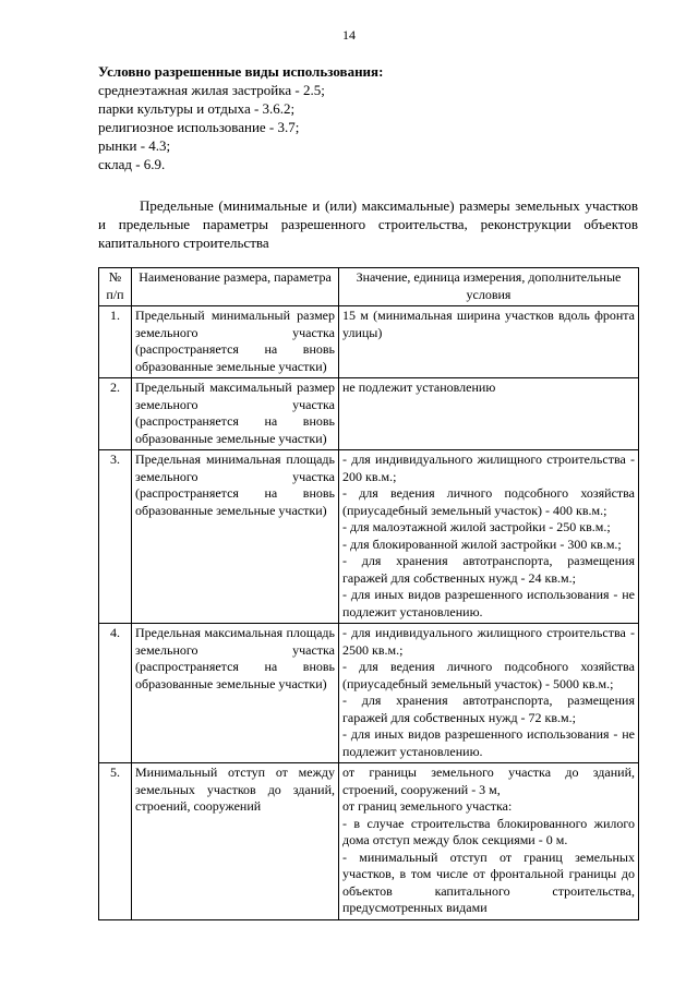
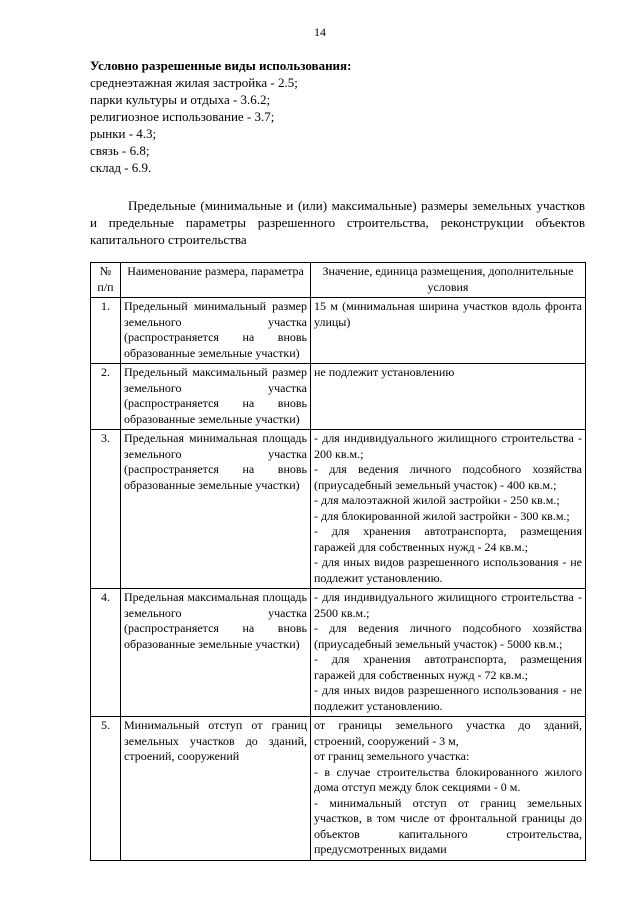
  14
  Условно разрешенные виды использования:
  среднеэтажная жилая застройка - 2.5;
  парки культуры и отдыха - 3.6.2;
  религиозное использование - 3.7;
  рынки - 4.3;
+ связь - 6.8;
  склад - 6.9.
  Предельные (минимальные и (или) максимальные) размеры земельных участков и предельные параметры разрешенного строительства, реконструкции объектов капитального строительства
- № п/п	Наименование размера, параметра	Значение, единица измерения, дополнительные условия
+ № п/п	Наименование размера, параметра	Значение, единица размещения, дополнительные условия
  1.	Предельный минимальный размер земельного участка (распространяется на вновь образованные земельные участки)	15 м (минимальная ширина участков вдоль фронта улицы)
  2.	Предельный максимальный размер земельного участка (распространяется на вновь образованные земельные участки)	не подлежит установлению
  3.	Предельная минимальная площадь земельного участка (распространяется на вновь образованные земельные участки)	- для индивидуального жилищного строительства - 200 кв.м.;- для ведения личного подсобного хозяйства (приусадебный земельный участок) - 400 кв.м.;- для малоэтажной жилой застройки - 250 кв.м.;- для блокированной жилой застройки - 300 кв.м.;- для хранения автотранспорта, размещения гаражей для собственных нужд - 24 кв.м.;- для иных видов разрешенного использования - не подлежит установлению.
  4.	Предельная максимальная площадь земельного участка (распространяется на вновь образованные земельные участки)	- для индивидуального жилищного строительства - 2500 кв.м.;- для ведения личного подсобного хозяйства (приусадебный земельный участок) - 5000 кв.м.;- для хранения автотранспорта, размещения гаражей для собственных нужд - 72 кв.м.;- для иных видов разрешенного использования - не подлежит установлению.
- 5.	Минимальный отступ от между земельных участков до зданий, строений, сооружений	от границы земельного участка до зданий, строений, сооружений - 3 м,от границ земельного участка:- в случае строительства блокированного жилого дома отступ между блок секциями - 0 м.- минимальный отступ от границ земельных участков, в том числе от фронтальной границы до объектов капитального строительства, предусмотренных видами
+ 5.	Минимальный отступ от границ земельных участков до зданий, строений, сооружений	от границы земельного участка до зданий, строений, сооружений - 3 м,от границ земельного участка:- в случае строительства блокированного жилого дома отступ между блок секциями - 0 м.- минимальный отступ от границ земельных участков, в том числе от фронтальной границы до объектов капитального строительства, предусмотренных видами
